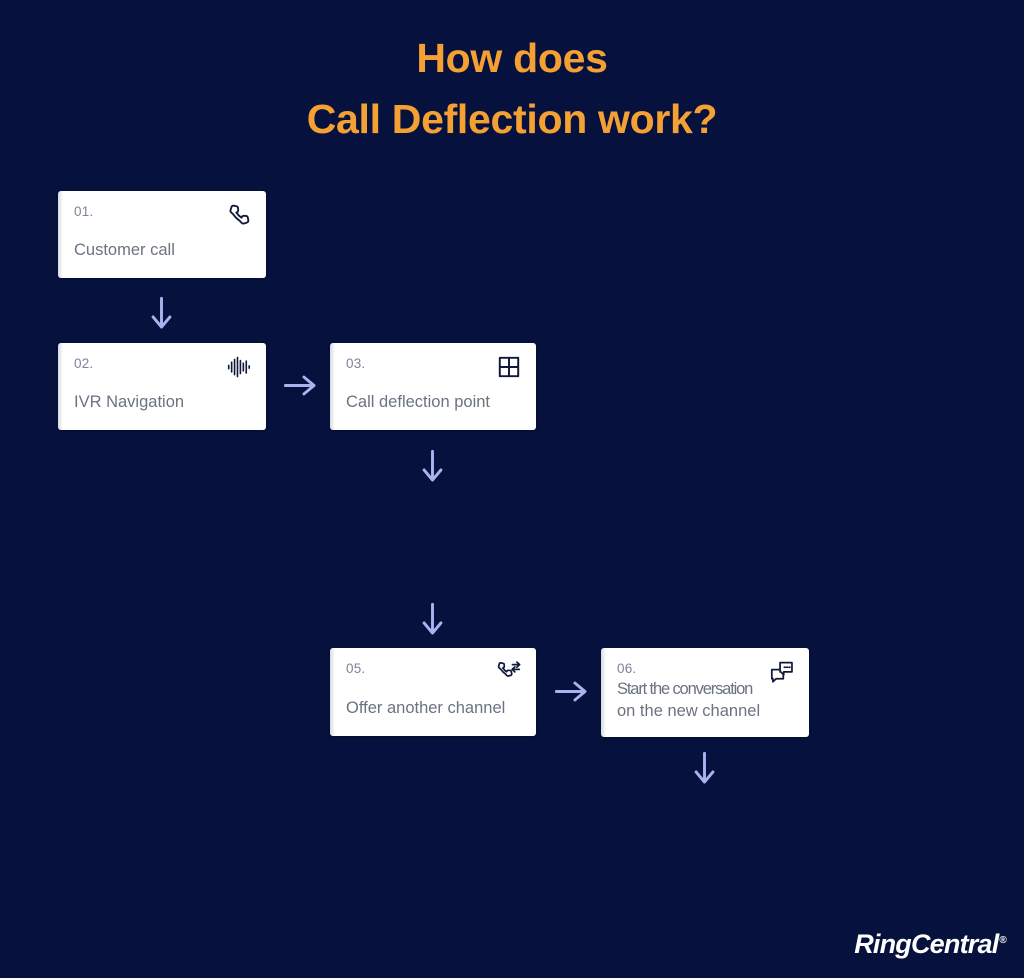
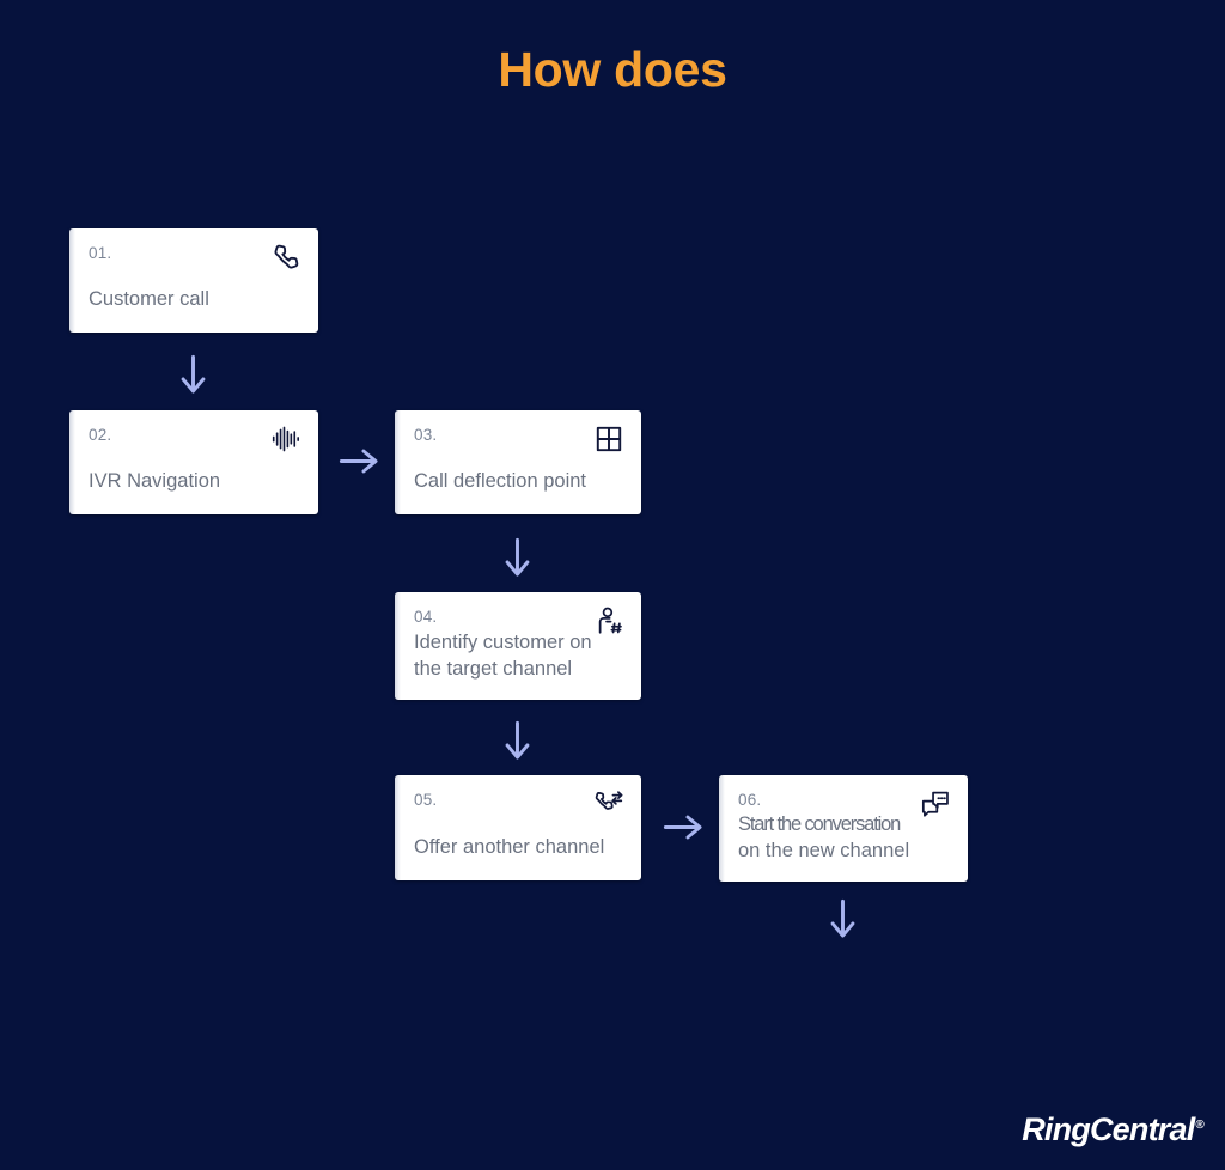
  How does
- Call Deflection work?
  01.
  Customer call
  02.
  IVR Navigation
  03.
  Call deflection point
+ 04.
+ Identify customer on
+ the target channel
  05.
  Offer another channel
  06.
  Start the conversation
  on the new channel
  RingCentral®
